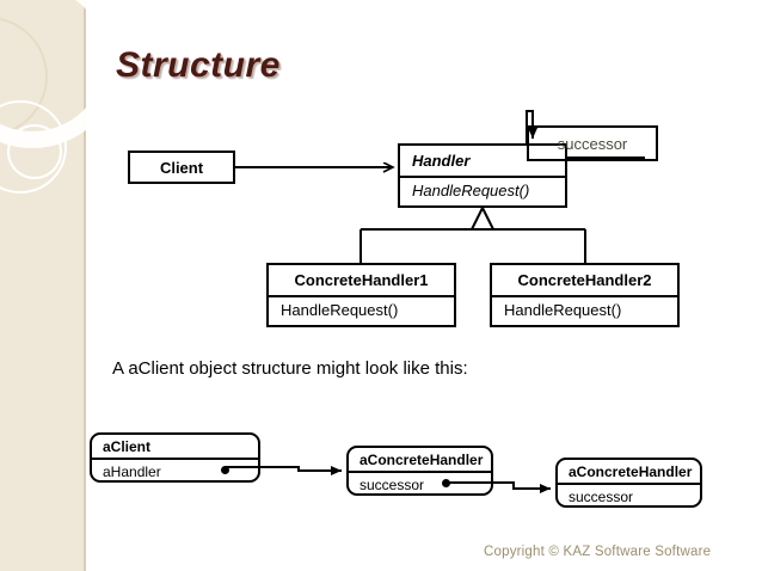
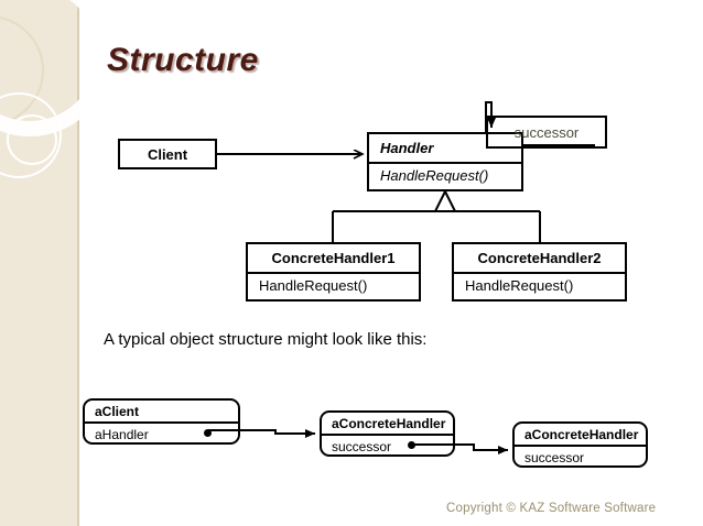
  Structure
  Client
  Handler
  HandleRequest()
  successor
  ConcreteHandler1
  HandleRequest()
  ConcreteHandler2
  HandleRequest()
  aClient
  aHandler
  aConcreteHandler
  successor
  aConcreteHandler
  successor
- A aClient object structure might look like this:
+ A typical object structure might look like this:
  Copyright © KAZ Software Software
